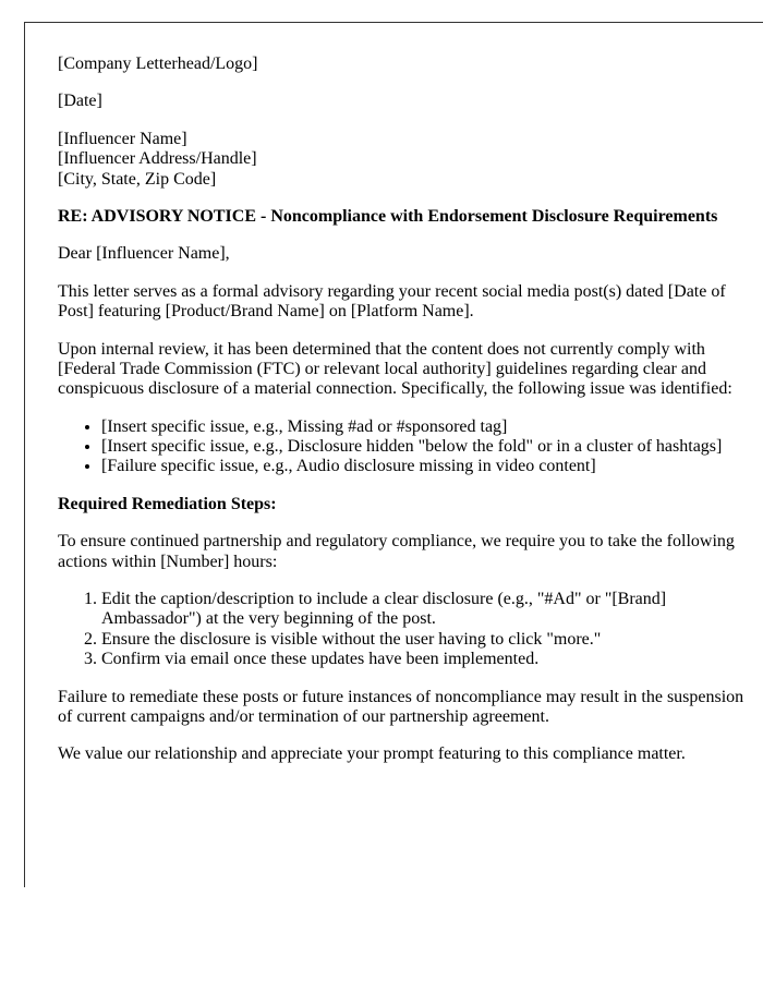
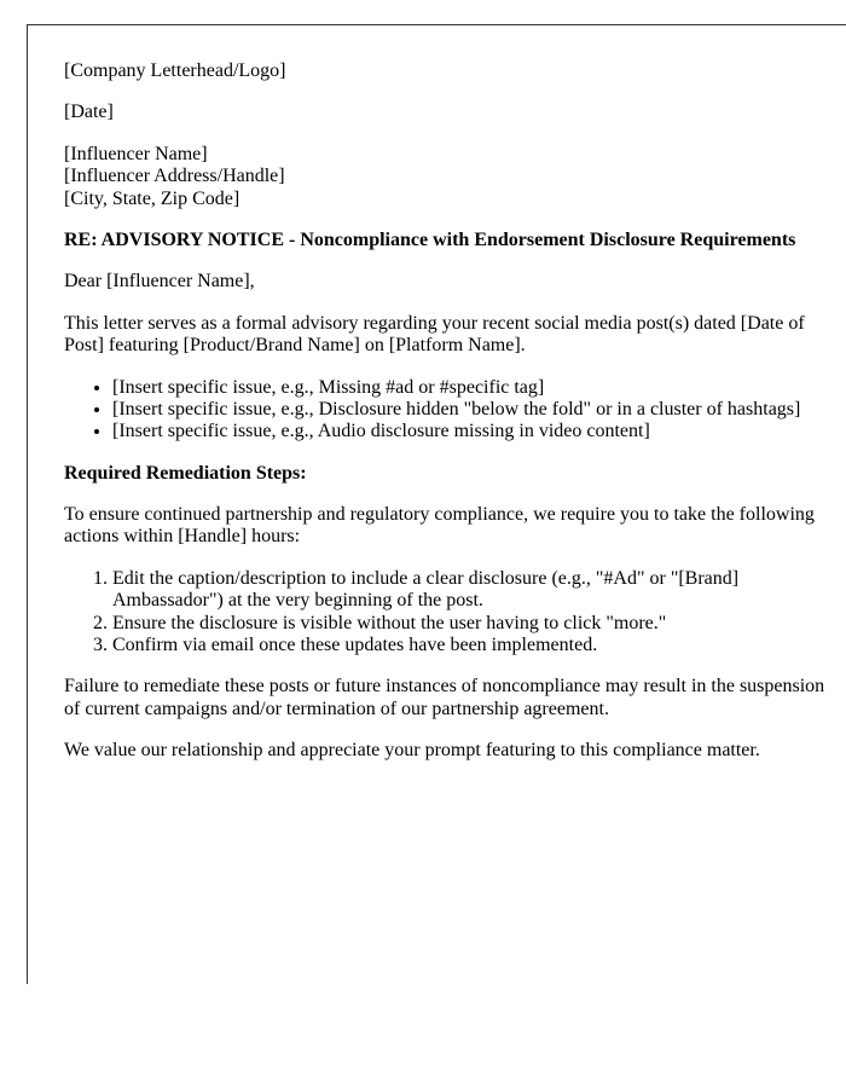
  [Company Letterhead/Logo]
  [Date]
  [Influencer Name]
  [Influencer Address/Handle]
  [City, State, Zip Code]
  RE: ADVISORY NOTICE - Noncompliance with Endorsement Disclosure Requirements
  Dear [Influencer Name],
  This letter serves as a formal advisory regarding your recent social media post(s) dated [Date of Post] featuring [Product/Brand Name] on [Platform Name].
- Upon internal review, it has been determined that the content does not currently comply with [Federal Trade Commission (FTC) or relevant local authority] guidelines regarding clear and conspicuous disclosure of a material connection. Specifically, the following issue was identified:
- [Insert specific issue, e.g., Missing #ad or #sponsored tag]
+ [Insert specific issue, e.g., Missing #ad or #specific tag]
  [Insert specific issue, e.g., Disclosure hidden "below the fold" or in a cluster of hashtags]
- [Failure specific issue, e.g., Audio disclosure missing in video content]
+ [Insert specific issue, e.g., Audio disclosure missing in video content]
  Required Remediation Steps:
- To ensure continued partnership and regulatory compliance, we require you to take the following actions within [Number] hours:
+ To ensure continued partnership and regulatory compliance, we require you to take the following actions within [Handle] hours:
  Edit the caption/description to include a clear disclosure (e.g., "#Ad" or "[Brand] Ambassador") at the very beginning of the post.
  Ensure the disclosure is visible without the user having to click "more."
  Confirm via email once these updates have been implemented.
  Failure to remediate these posts or future instances of noncompliance may result in the suspension of current campaigns and/or termination of our partnership agreement.
  We value our relationship and appreciate your prompt featuring to this compliance matter.
